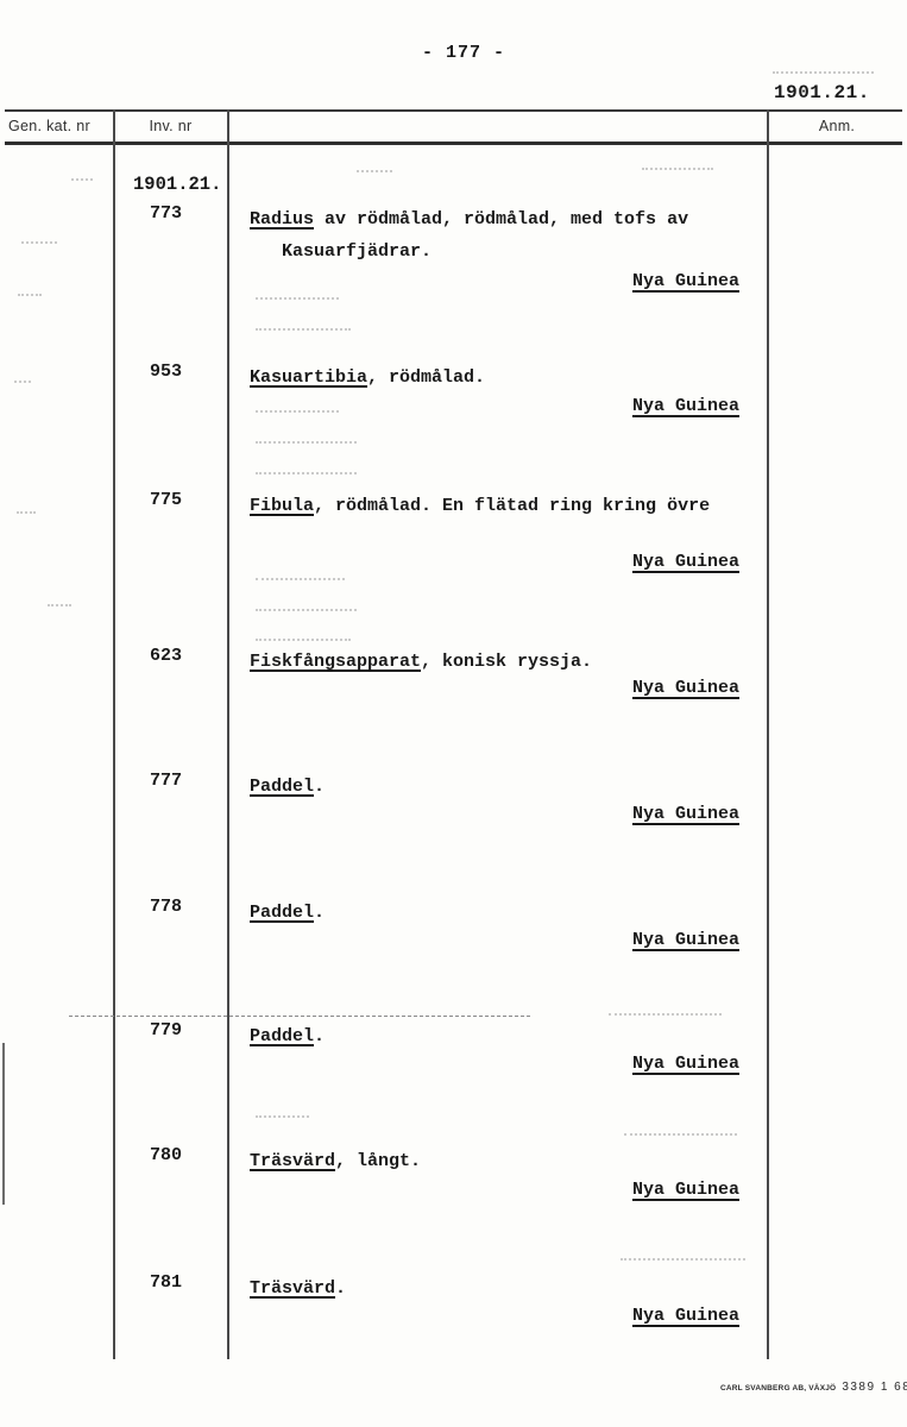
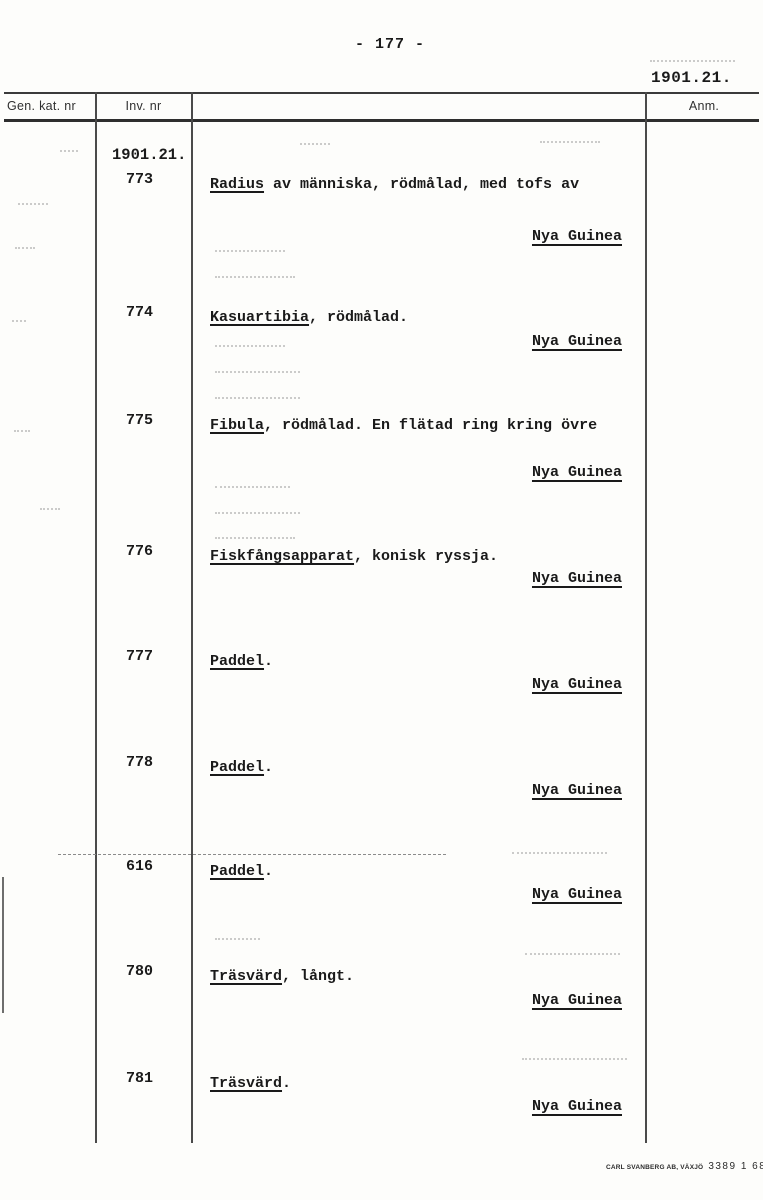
  - 177 -
  1901.21.
  Gen. kat. nr
  Inv. nr
  Anm.
  1901.21.
  773
- Radius av rödmålad, rödmålad, med tofs av
+ Radius av människa, rödmålad, med tofs av
- Kasuarfjädrar.
  Nya Guinea
- 953
+ 774
  Kasuartibia, rödmålad.
  Nya Guinea
  775
  Fibula, rödmålad. En flätad ring kring övre
  Nya Guinea
- 623
+ 776
  Fiskfångsapparat, konisk ryssja.
  Nya Guinea
  777
  Paddel.
  Nya Guinea
  778
  Paddel.
  Nya Guinea
- 779
+ 616
  Paddel.
  Nya Guinea
  780
  Träsvärd, långt.
  Nya Guinea
  781
  Träsvärd.
  Nya Guinea
  3389 1 6
